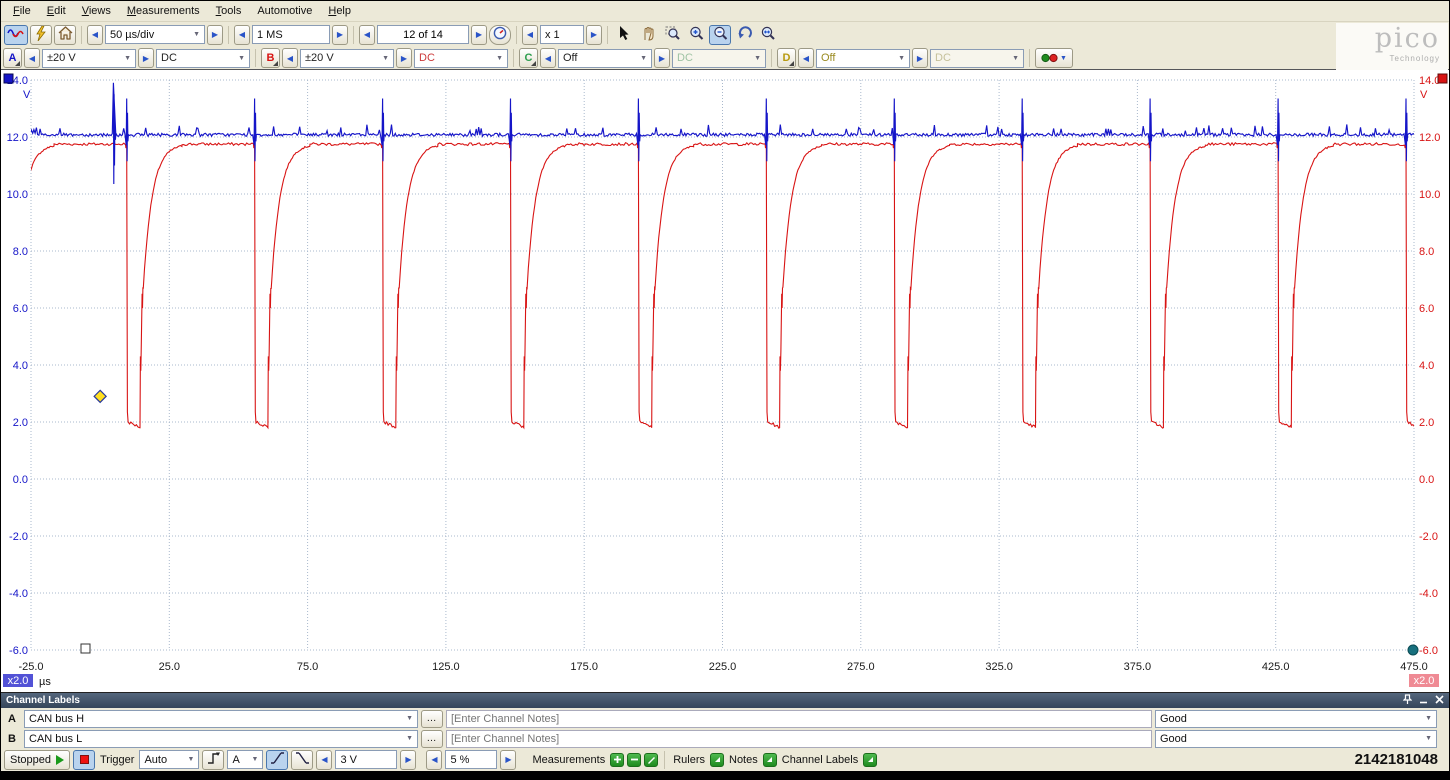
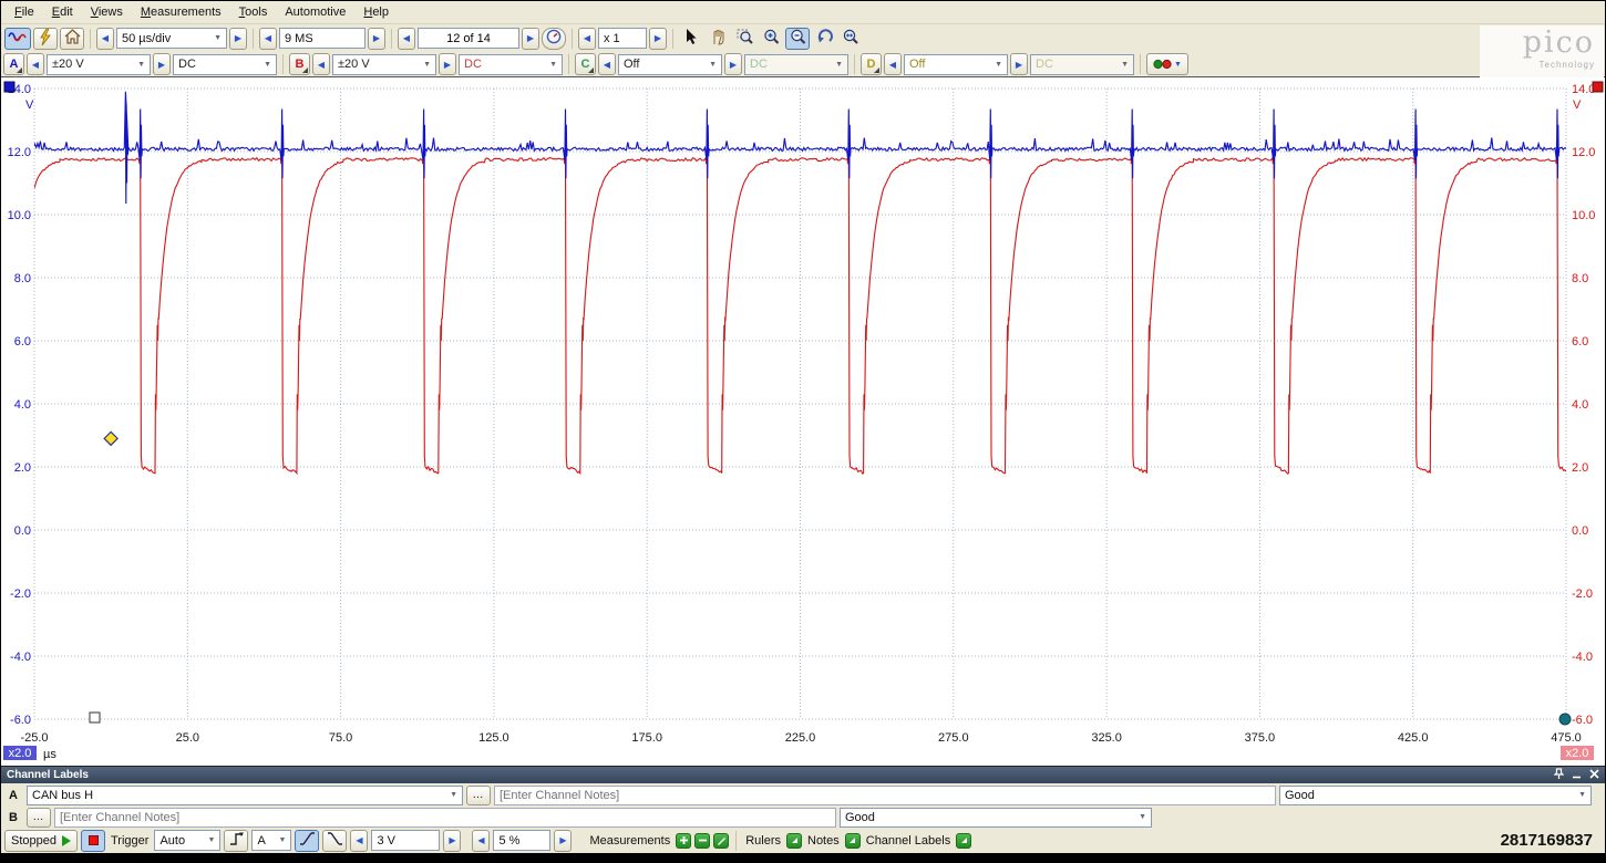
  File
  Edit
  Views
  Measurements
  Tools
  Automotive
  Help
  ◀
  50 µs/div
  ▶
  ◀
- 1 MS
+ 9 MS
  ▶
  ◀
  12 of 14
  ▶
  ◀
  x 1
  ▶
  A
  ◀
  ±20 V
  ▶
  DC
  B
  ◀
  ±20 V
  ▶
  DC
  C
  ◀
  Off
  ▶
  DC
  D
  ◀
  Off
  ▶
  DC
  pico
  Technology
  4.0
  12.0
  10.0
  8.0
  6.0
  4.0
  2.0
  0.0
  -2.0
  -4.0
  -6.0
  14.0
  12.0
  10.0
  8.0
  6.0
  4.0
  2.0
  0.0
  -2.0
  -4.0
  -6.0
  -25.0
  25.0
  75.0
  125.0
  175.0
  225.0
  275.0
  325.0
  375.0
  425.0
  475.0
  V
  V
  x2.0
  x2.0
  µs
  Channel Labels
  A
  CAN bus H
  …
  [Enter Channel Notes]
  Good
  B
- CAN bus L
  …
  [Enter Channel Notes]
  Good
  Stopped
  Trigger
  Auto
  A
  ◀
  3 V
  ▶
  ◀
  5 %
  ▶
  Measurements
  Rulers
  Notes
  Channel Labels
- 2142181048
+ 2817169837
